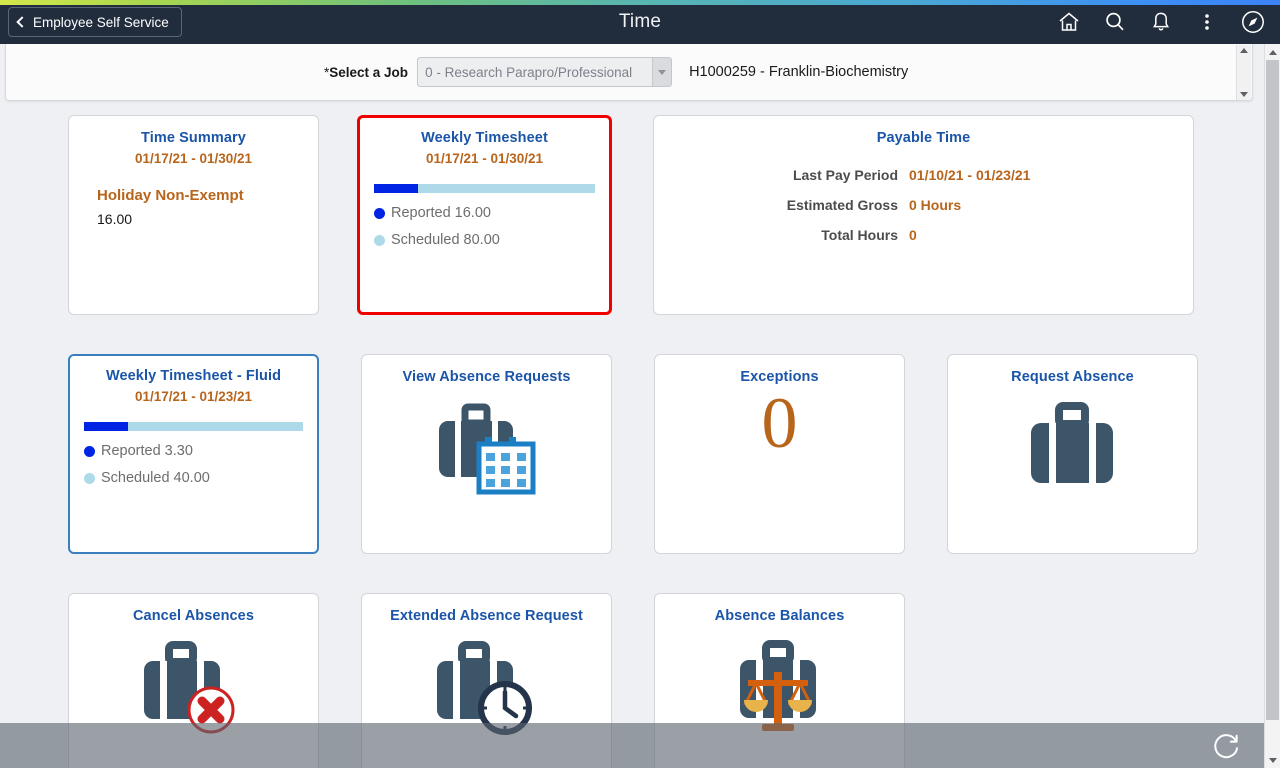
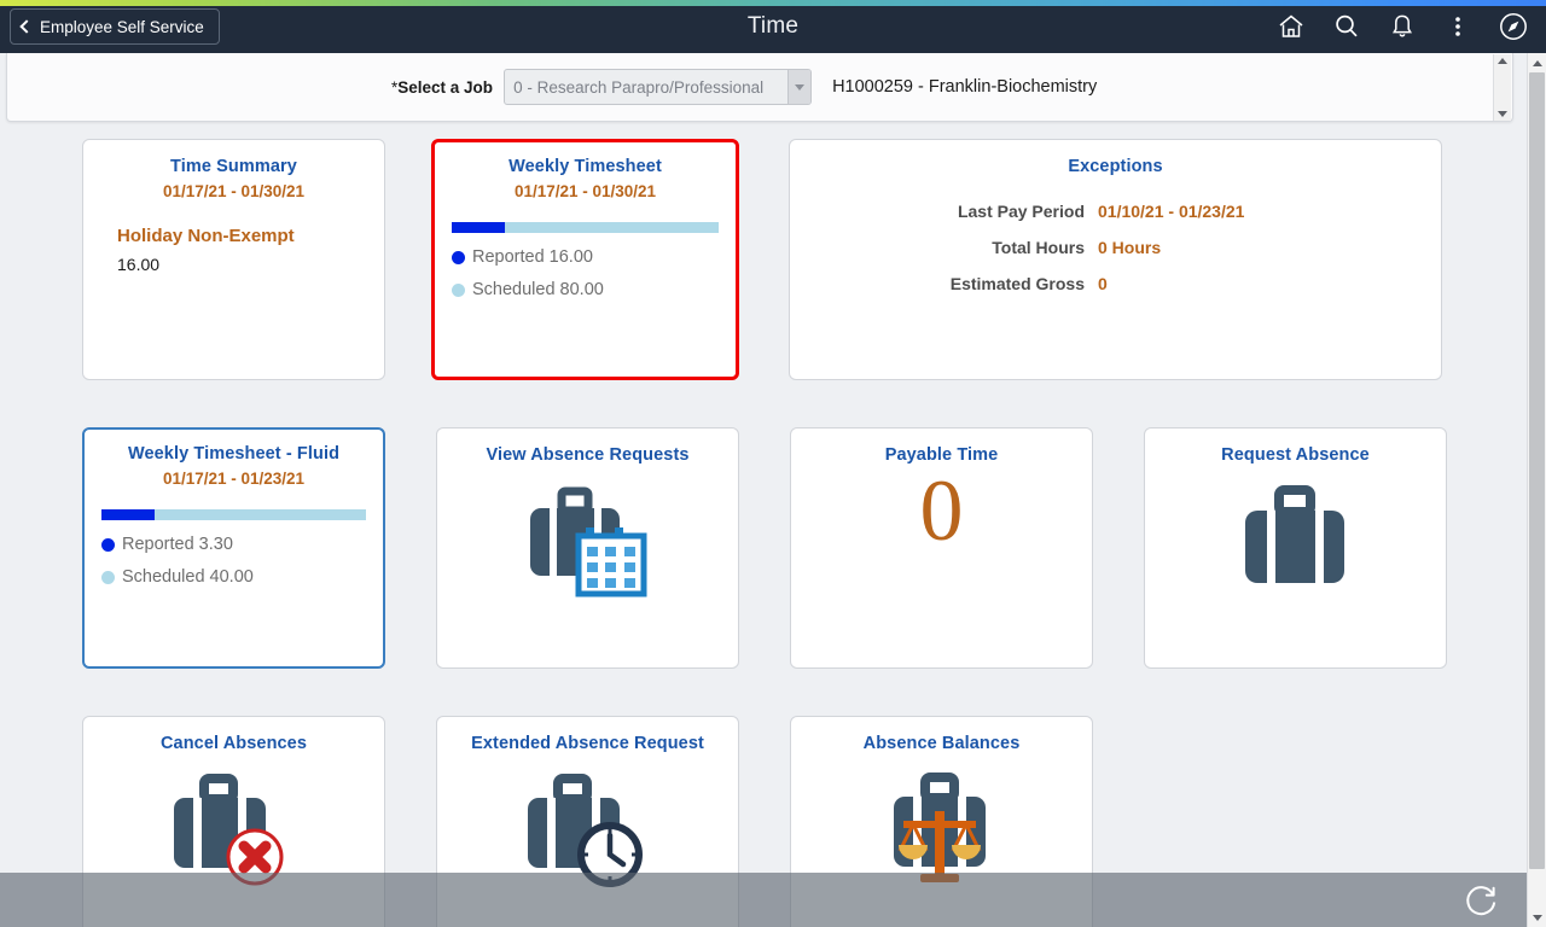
  Employee Self Service
  Time
  *Select a Job
  0 - Research Parapro/Professional
  H1000259 - Franklin-Biochemistry
  Time Summary
  01/17/21 - 01/30/21
  Holiday Non-Exempt
  16.00
  Weekly Timesheet
  01/17/21 - 01/30/21
  Reported 16.00
  Scheduled 80.00
- Payable Time
+ Exceptions
  Last Pay Period
  01/10/21 - 01/23/21
- Estimated Gross
+ Total Hours
  0 Hours
- Total Hours
+ Estimated Gross
  0
  Weekly Timesheet - Fluid
  01/17/21 - 01/23/21
  Reported 3.30
  Scheduled 40.00
  View Absence Requests
- Exceptions
+ Payable Time
  0
  Request Absence
  Cancel Absences
  Extended Absence Request
  Absence Balances
